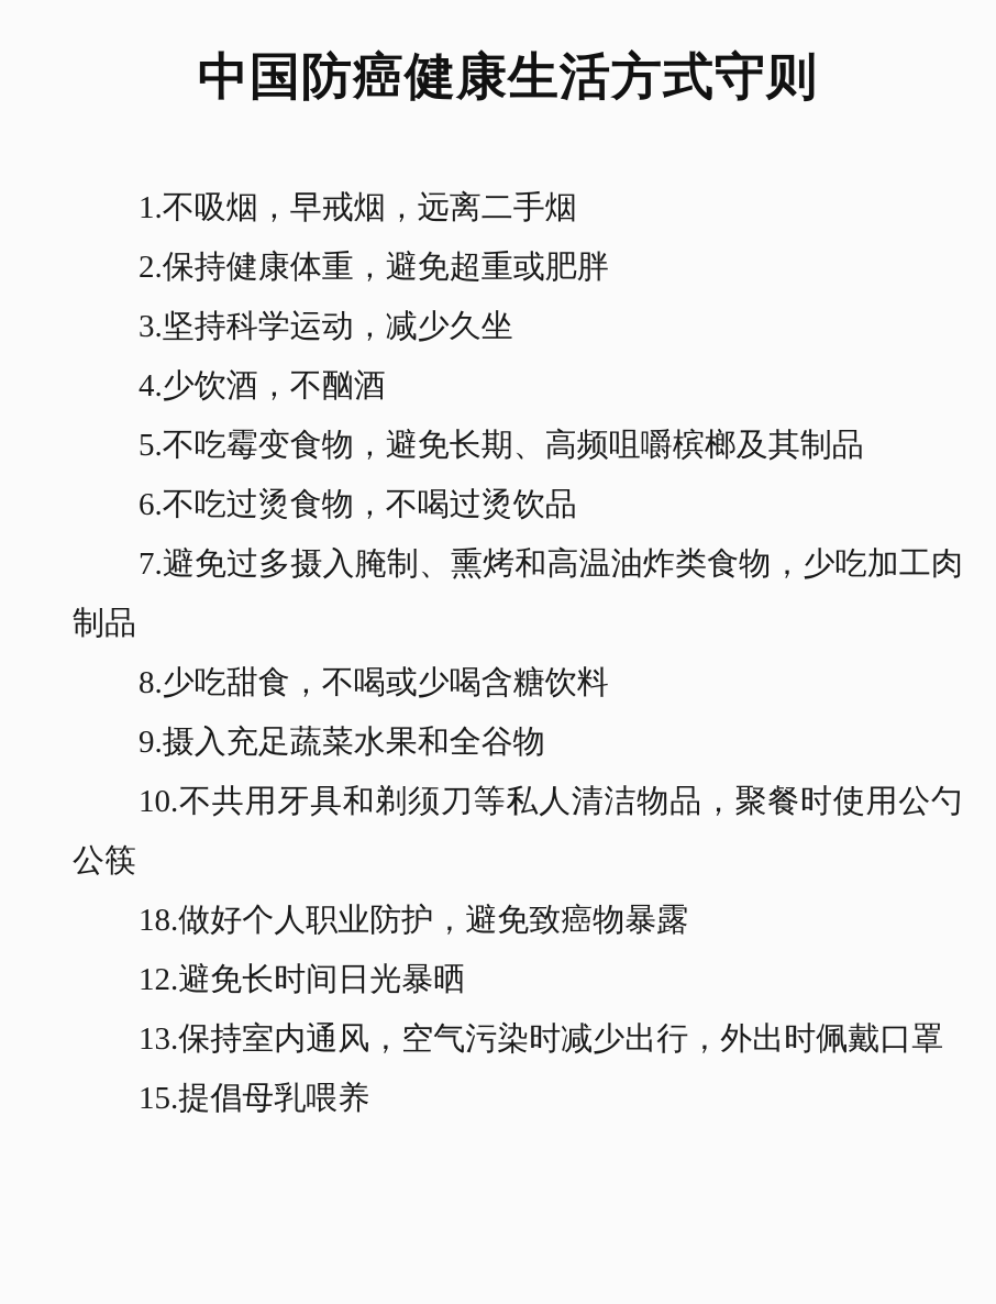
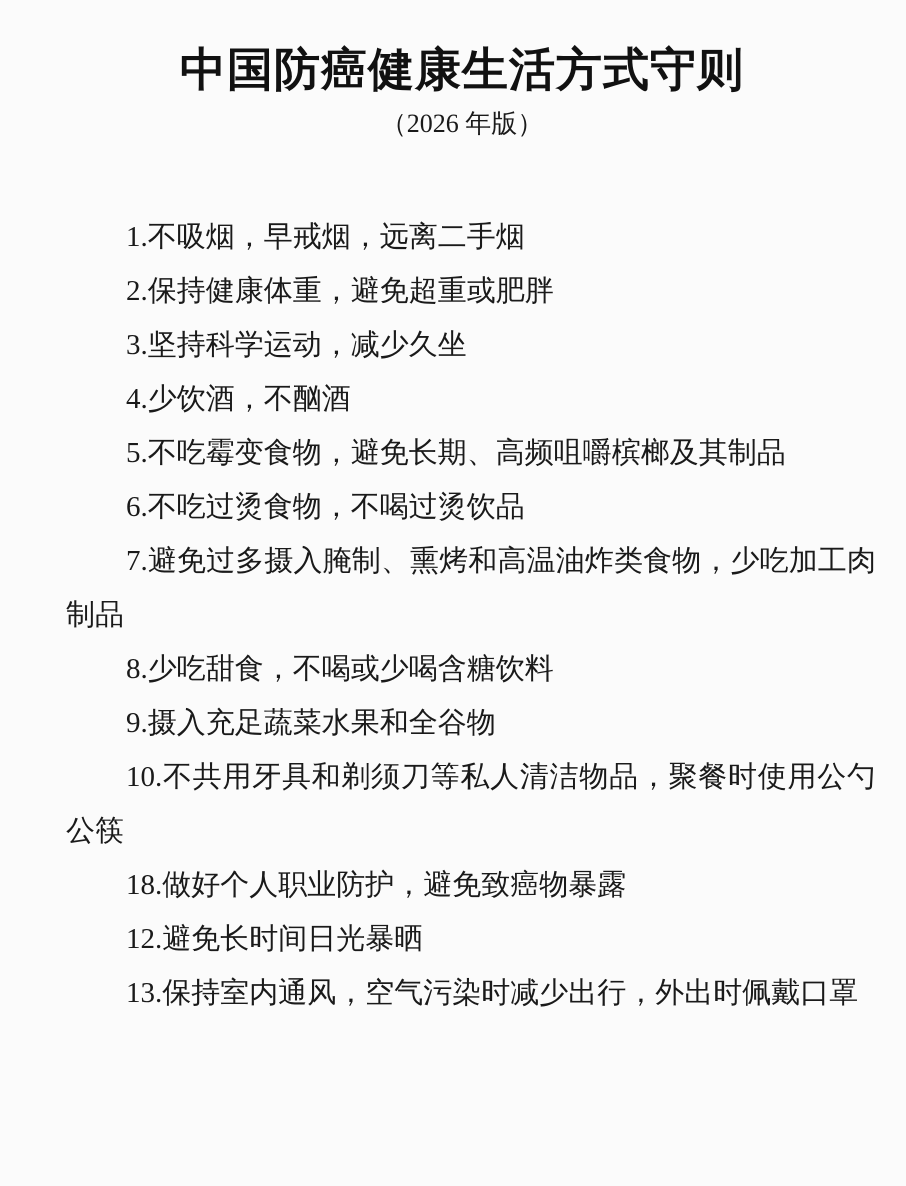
  中国防癌健康生活方式守则
+ （2026 年版）
  1.不吸烟，早戒烟，远离二手烟
  2.保持健康体重，避免超重或肥胖
  3.坚持科学运动，减少久坐
  4.少饮酒，不酗酒
  5.不吃霉变食物，避免长期、高频咀嚼槟榔及其制品
  6.不吃过烫食物，不喝过烫饮品
  7.避免过多摄入腌制、熏烤和高温油炸类食物，少吃加工肉制品
  8.少吃甜食，不喝或少喝含糖饮料
  9.摄入充足蔬菜水果和全谷物
  10.不共用牙具和剃须刀等私人清洁物品，聚餐时使用公勺公筷
  18.做好个人职业防护，避免致癌物暴露
  12.避免长时间日光暴晒
  13.保持室内通风，空气污染时减少出行，外出时佩戴口罩
- 15.提倡母乳喂养
